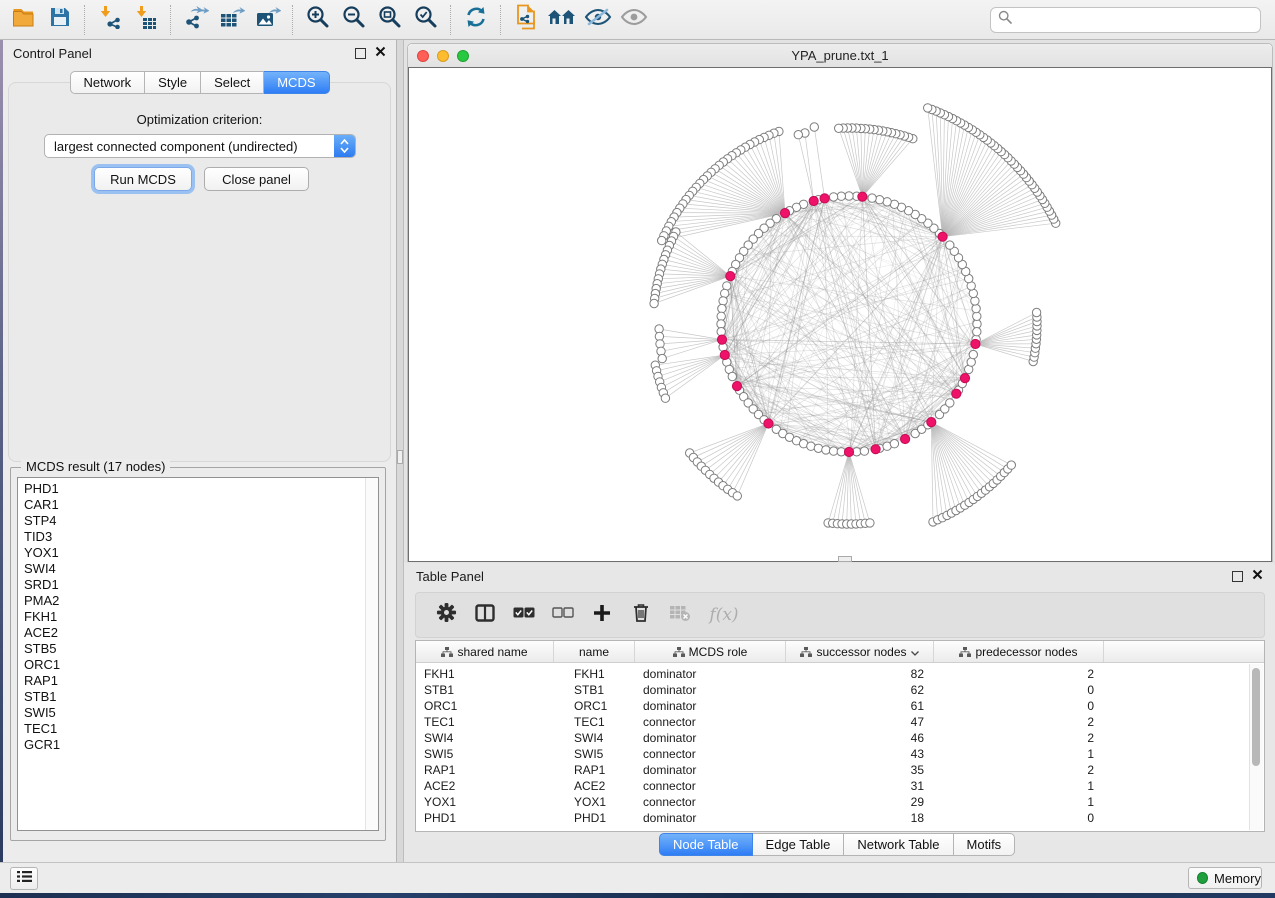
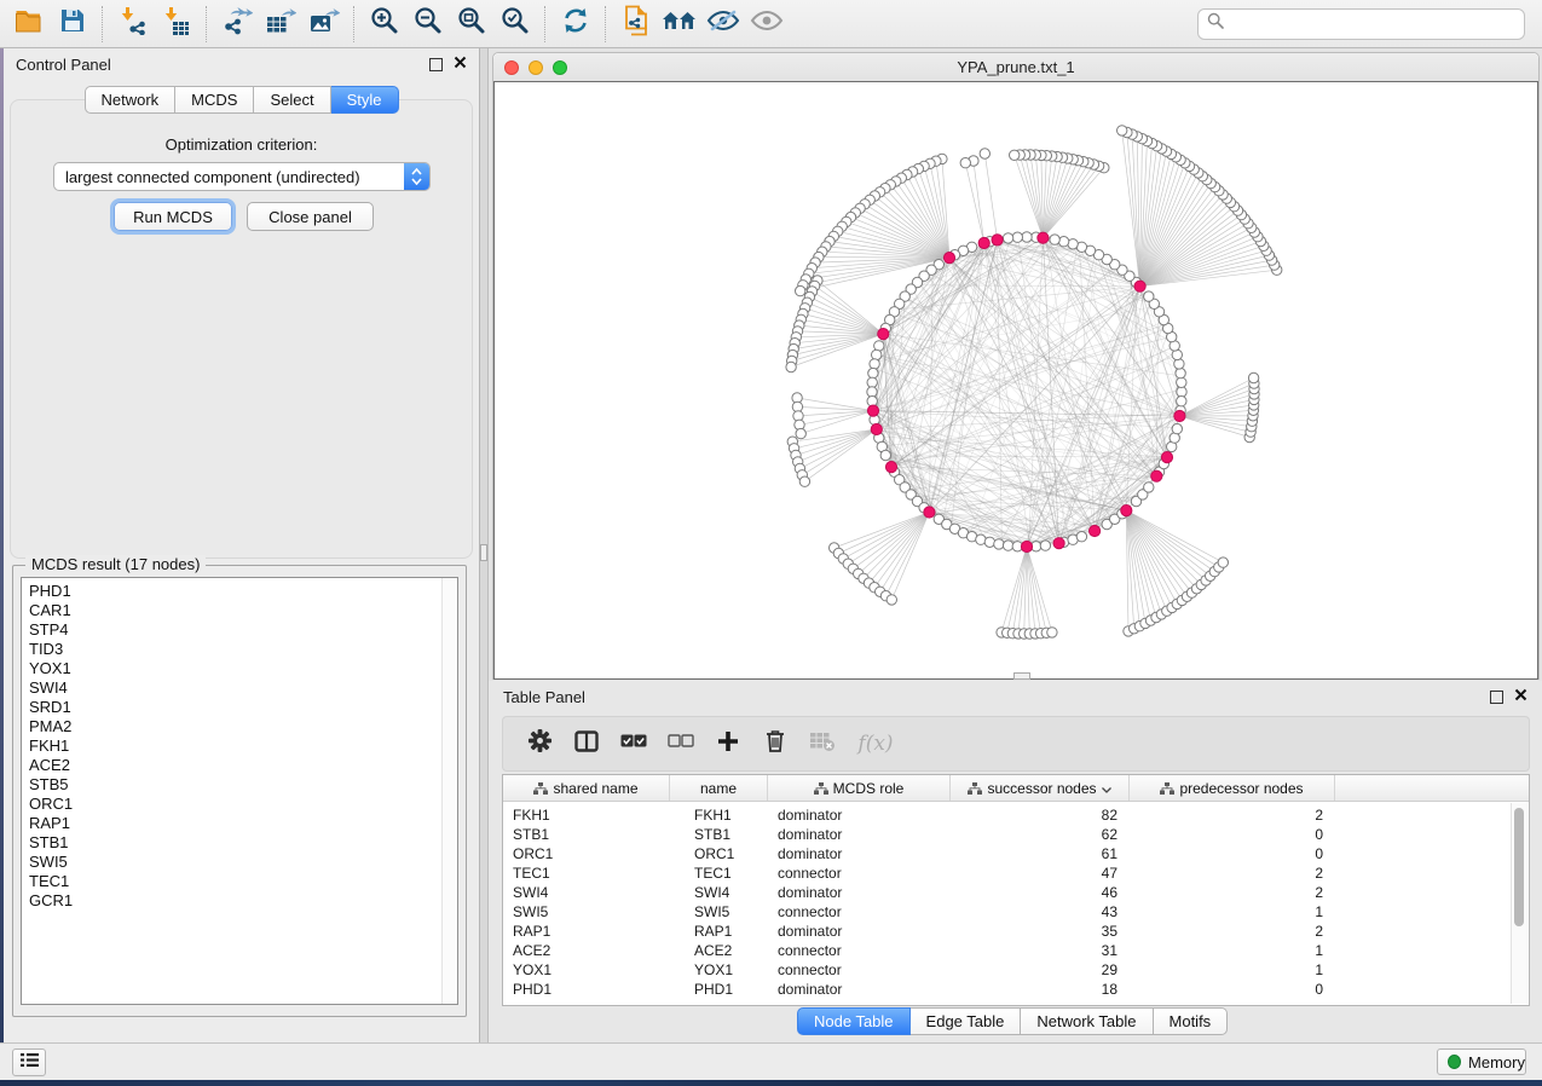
  Control Panel
  Network
- Style
+ MCDS
  Select
- MCDS
+ Style
  Optimization criterion:
  largest connected component (undirected)
  Run MCDS
  Close panel
  MCDS result (17 nodes)
  PHD1
  CAR1
  STP4
  TID3
  YOX1
  SWI4
  SRD1
  PMA2
  FKH1
  ACE2
  STB5
  ORC1
  RAP1
  STB1
  SWI5
  TEC1
  GCR1
  YPA_prune.txt_1
  Table Panel
  f(x)
  shared name
  name
  MCDS role
  successor nodes
  predecessor nodes
  FKH1
  FKH1
  dominator
  82
  2
  STB1
  STB1
  dominator
  62
  0
  ORC1
  ORC1
  dominator
  61
  0
  TEC1
  TEC1
  connector
  47
  2
  SWI4
  SWI4
  dominator
  46
  2
  SWI5
  SWI5
  connector
  43
  1
  RAP1
  RAP1
  dominator
  35
  2
  ACE2
  ACE2
  connector
  31
  1
  YOX1
  YOX1
  connector
  29
  1
  PHD1
  PHD1
  dominator
  18
  0
  Node Table
  Edge Table
  Network Table
  Motifs
  Memory
